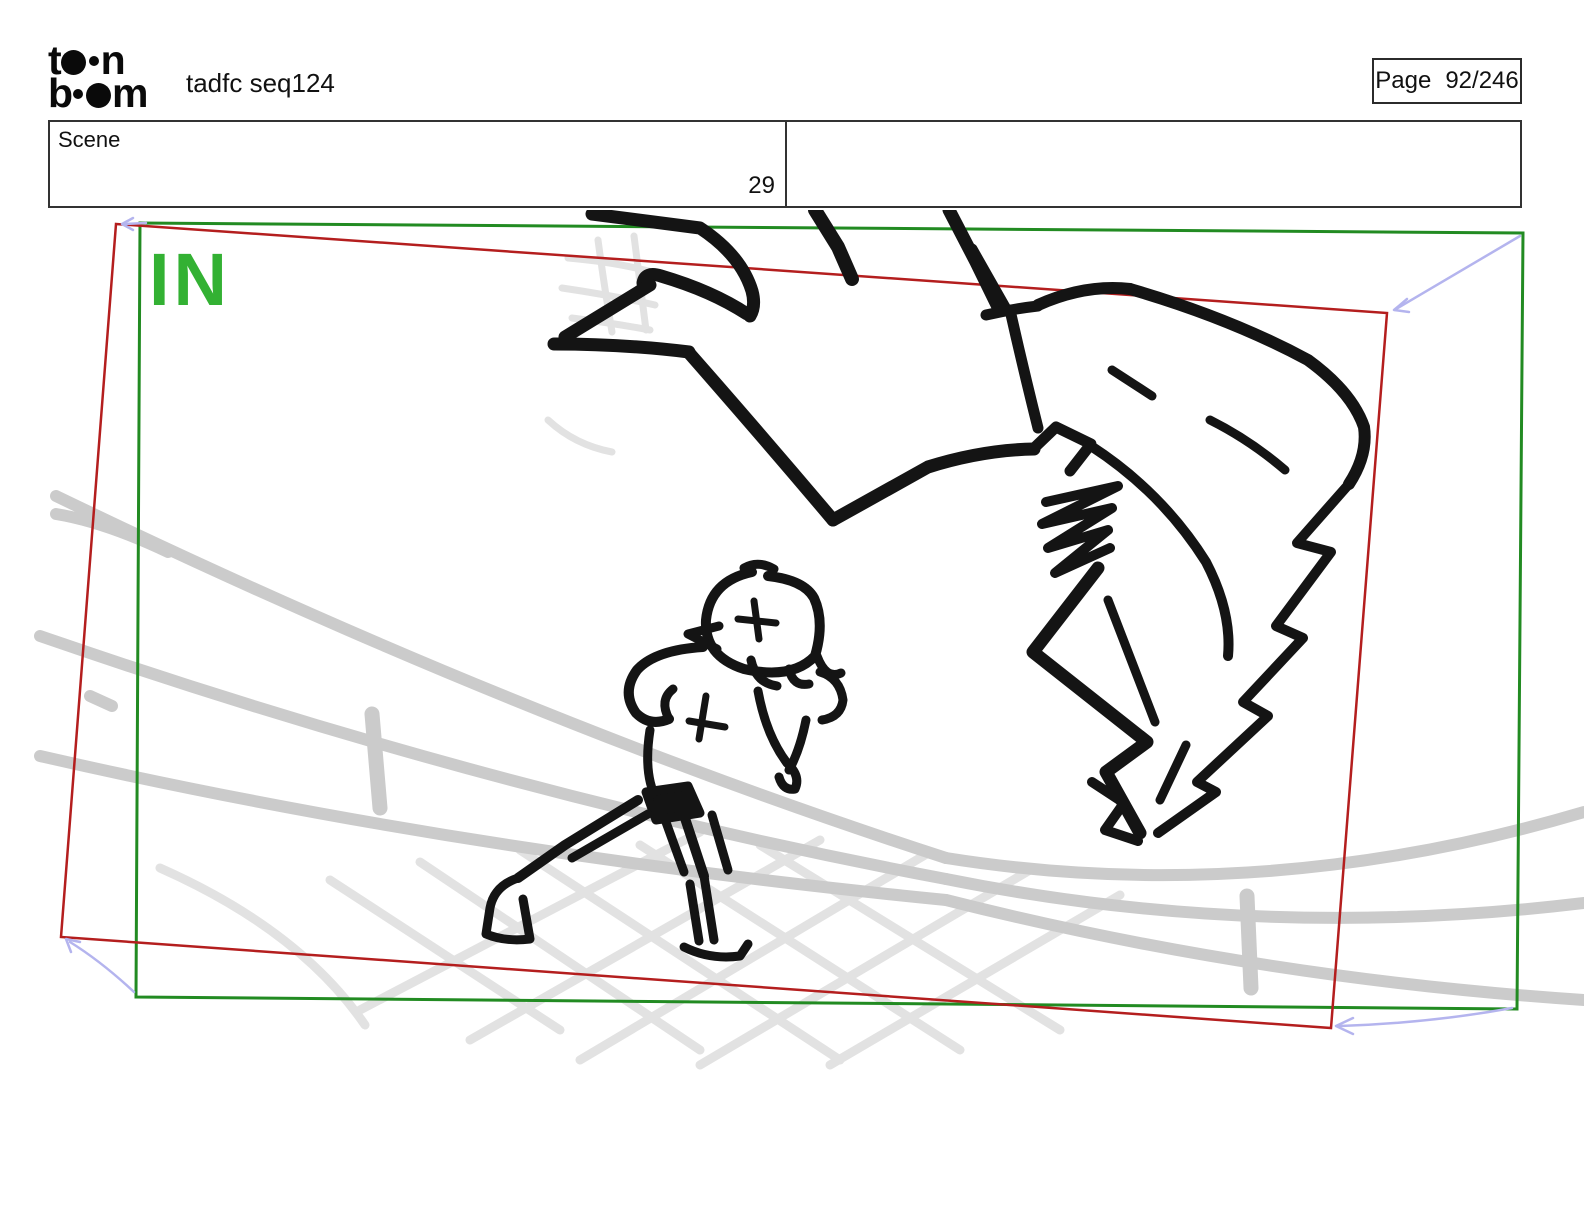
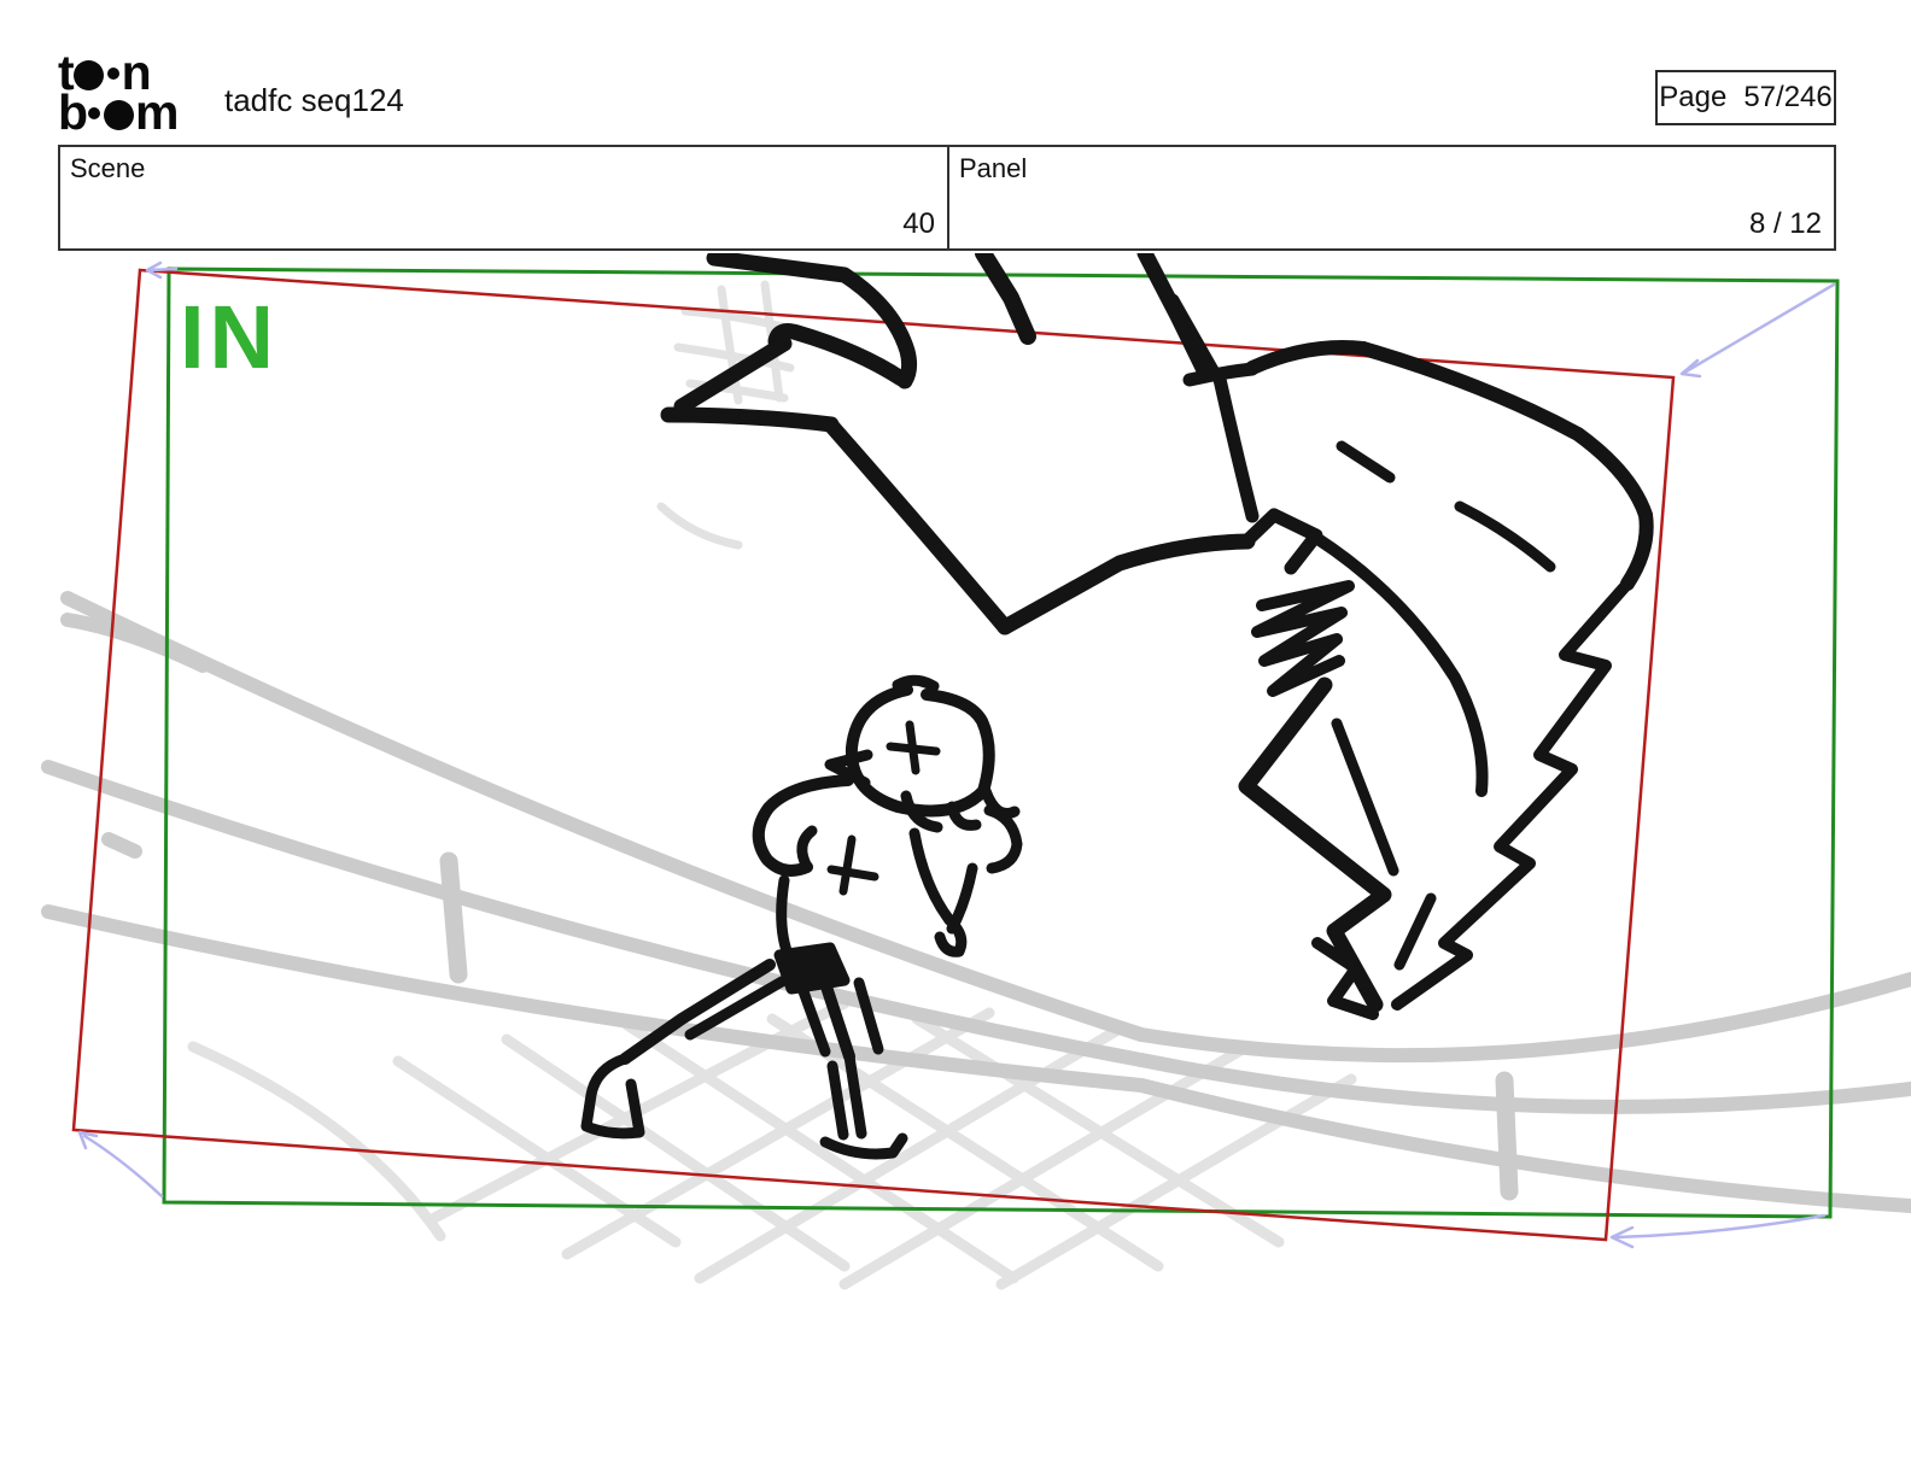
  t n
  b m
  tadfc seq124
  Page
- 92/246
+ 57/246
  Scene
- 29
+ 40
+ Panel
+ 8 / 12
  IN
